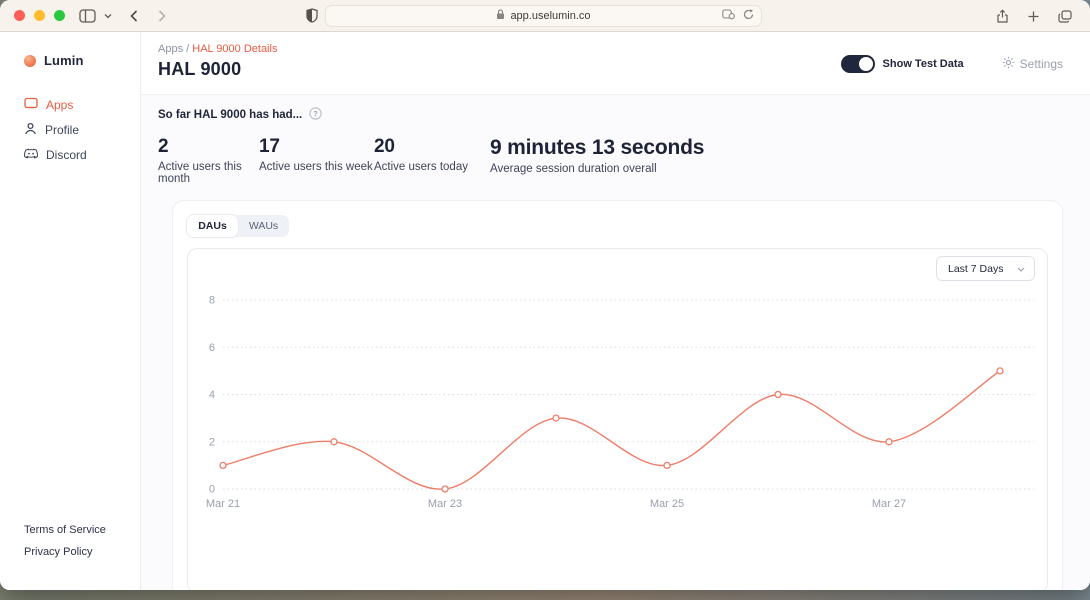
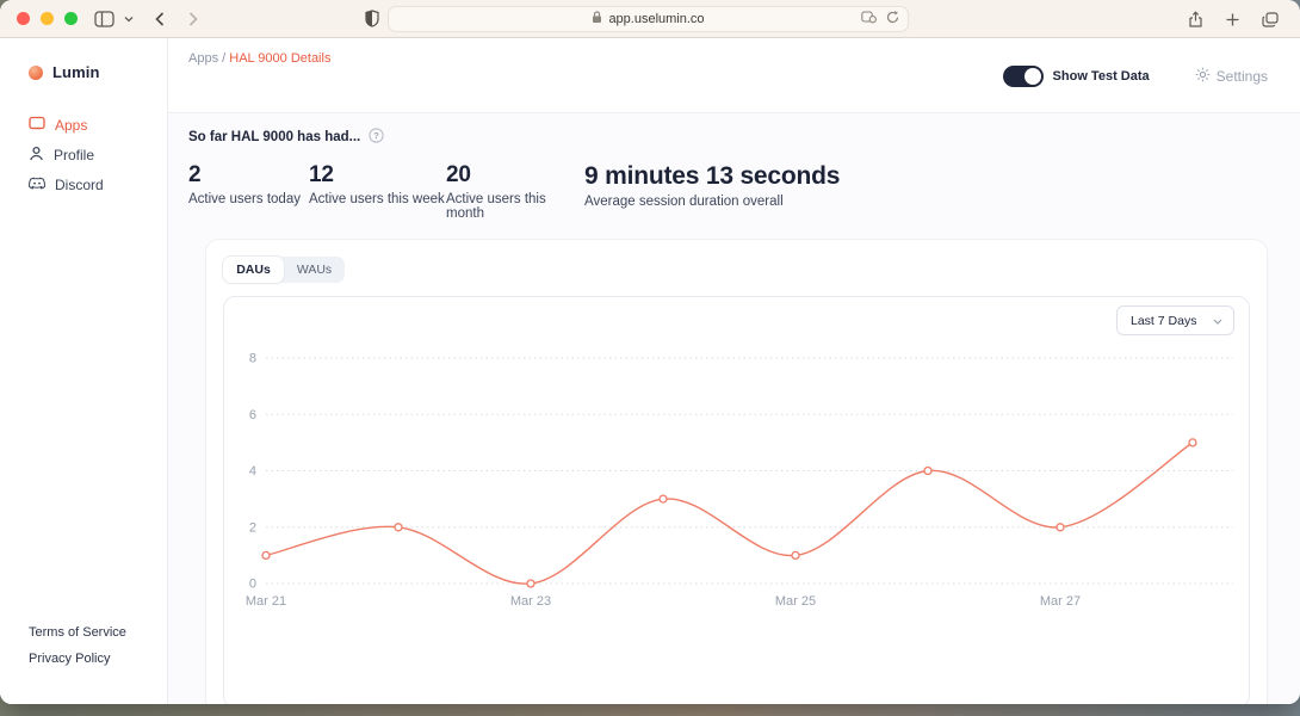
  app.uselumin.co
  Lumin
  Apps
  Profile
  Discord
  Terms of Service
  Privacy Policy
  Apps / HAL 9000 Details
- HAL 9000
  Show Test Data
  Settings
  So far HAL 9000 has had...
  ?
  2
- Active users this month
+ Active users today
- 17
+ 12
  Active users this week
  20
- Active users today
+ Active users this month
  9 minutes 13 seconds
  Average session duration overall
  DAUs
  WAUs
  Last 7 Days
  0
  2
  4
  6
  8
  Mar 21
  Mar 23
  Mar 25
  Mar 27
